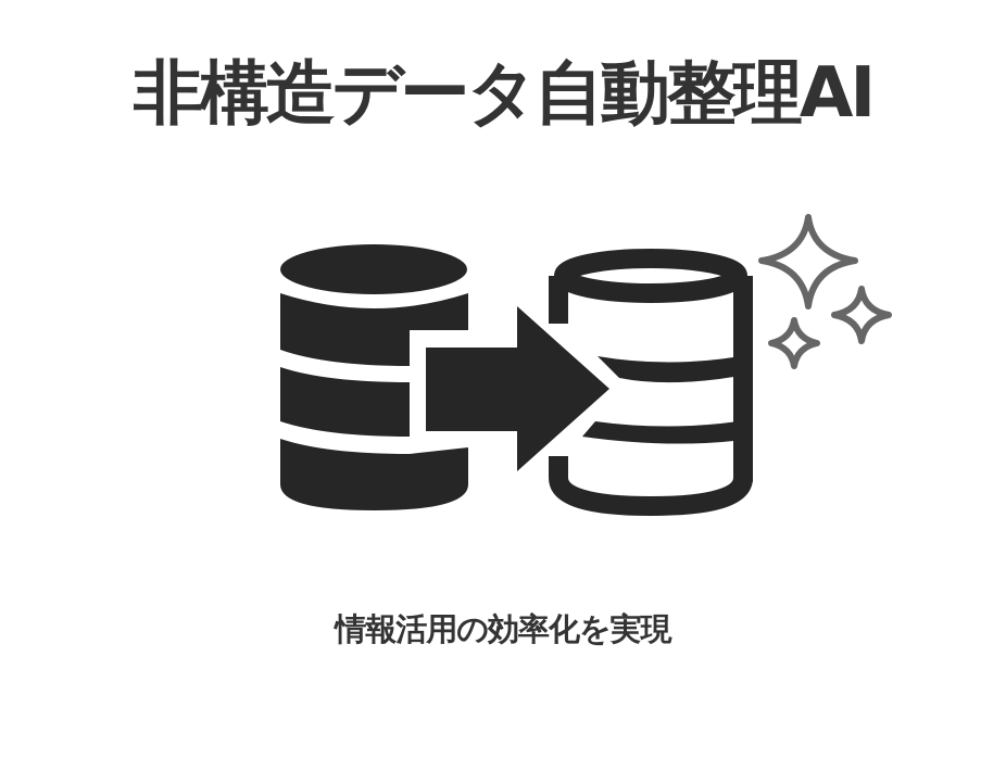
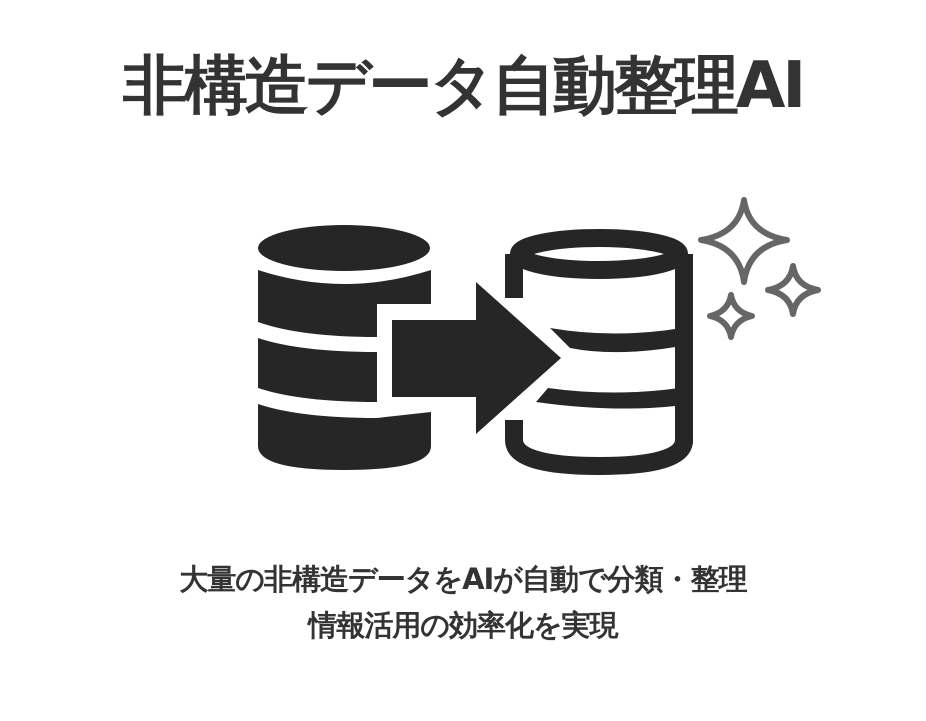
  非構造データ自動整理AI
+ 大量の非構造データをAIが自動で分類・整理
  情報活用の効率化を実現
